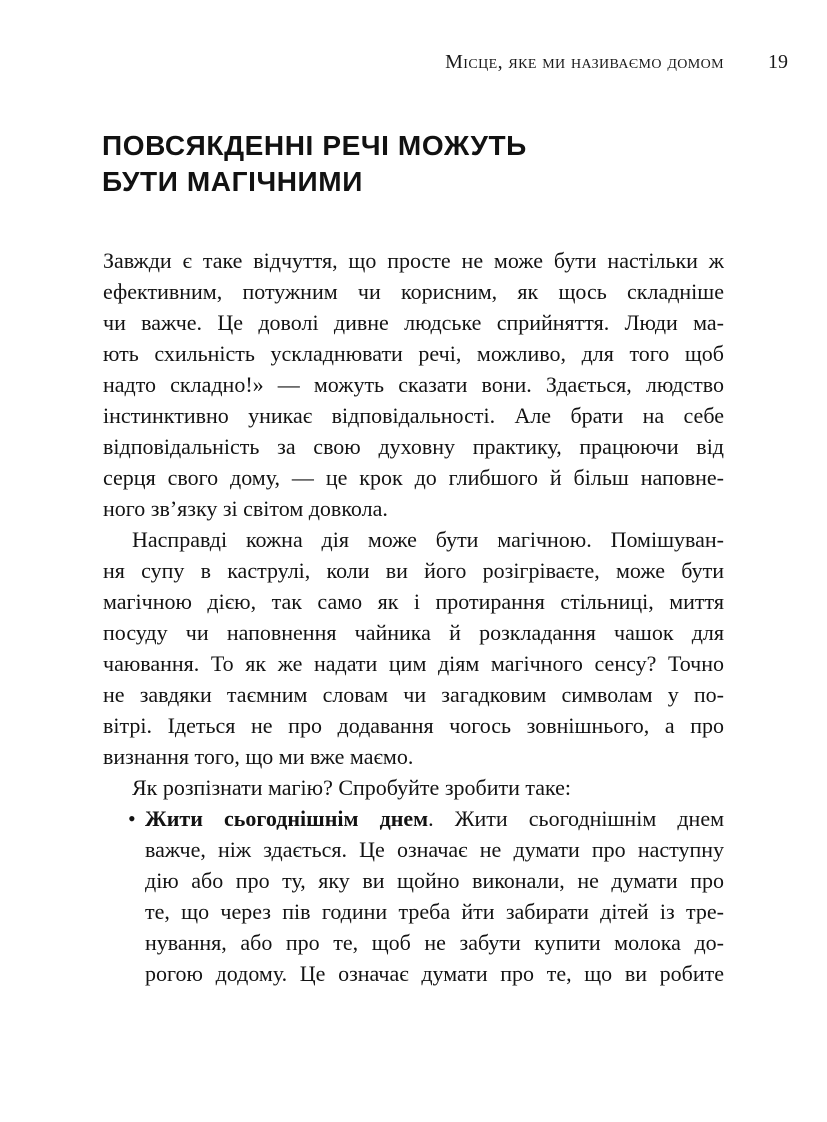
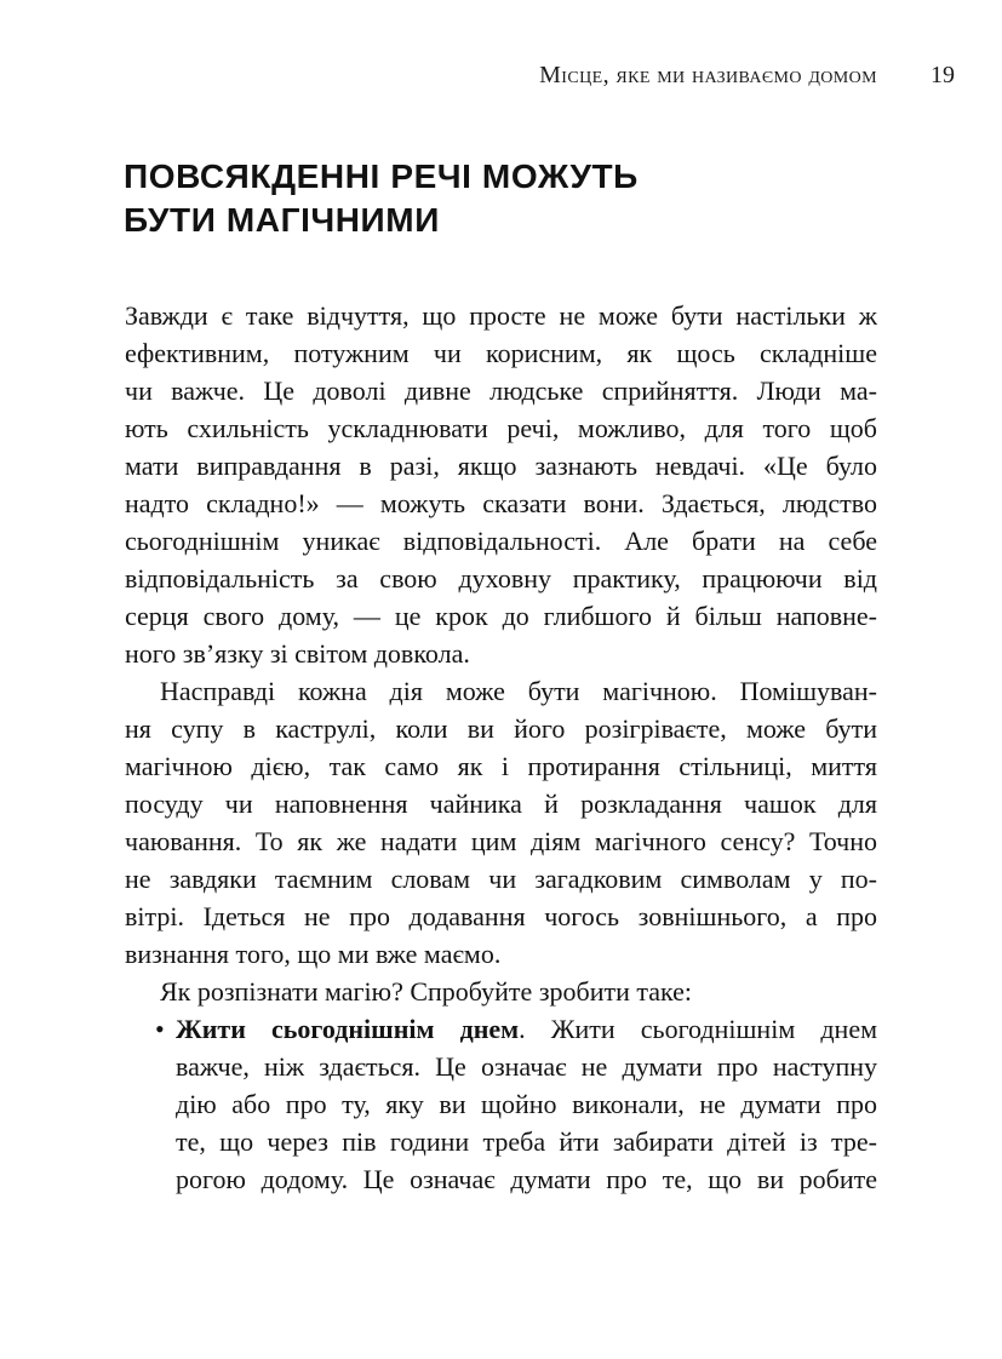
  Місце, яке ми називаємо домом
  19
  ПОВСЯКДЕННІ РЕЧІ МОЖУТЬ
  БУТИ МАГІЧНИМИ
  Завжди є таке відчуття, що просте не може бути настільки ж
  ефективним, потужним чи корисним, як щось складніше
  чи важче. Це доволі дивне людське сприйняття. Люди ма-
  ють схильність ускладнювати речі, можливо, для того щоб
+ мати виправдання в разі, якщо зазнають невдачі. «Це було
  надто складно!» — можуть сказати вони. Здається, людство
- інстинктивно уникає відповідальності. Але брати на себе
+ сьогоднішнім уникає відповідальності. Але брати на себе
  відповідальність за свою духовну практику, працюючи від
  серця свого дому, — це крок до глибшого й більш наповне-
  ного зв’язку зі світом довкола.
  Насправді кожна дія може бути магічною. Помішуван-
  ня супу в каструлі, коли ви його розігріваєте, може бути
  магічною дією, так само як і протирання стільниці, миття
  посуду чи наповнення чайника й розкладання чашок для
  чаювання. То як же надати цим діям магічного сенсу? Точно
  не завдяки таємним словам чи загадковим символам у по-
  вітрі. Ідеться не про додавання чогось зовнішнього, а про
  визнання того, що ми вже маємо.
  Як розпізнати магію? Спробуйте зробити таке:
  •
  Жити сьогоднішнім днем. Жити сьогоднішнім днем
  важче, ніж здається. Це означає не думати про наступну
  дію або про ту, яку ви щойно виконали, не думати про
  те, що через пів години треба йти забирати дітей із тре-
- нування, або про те, щоб не забути купити молока до-
  рогою додому. Це означає думати про те, що ви робите
